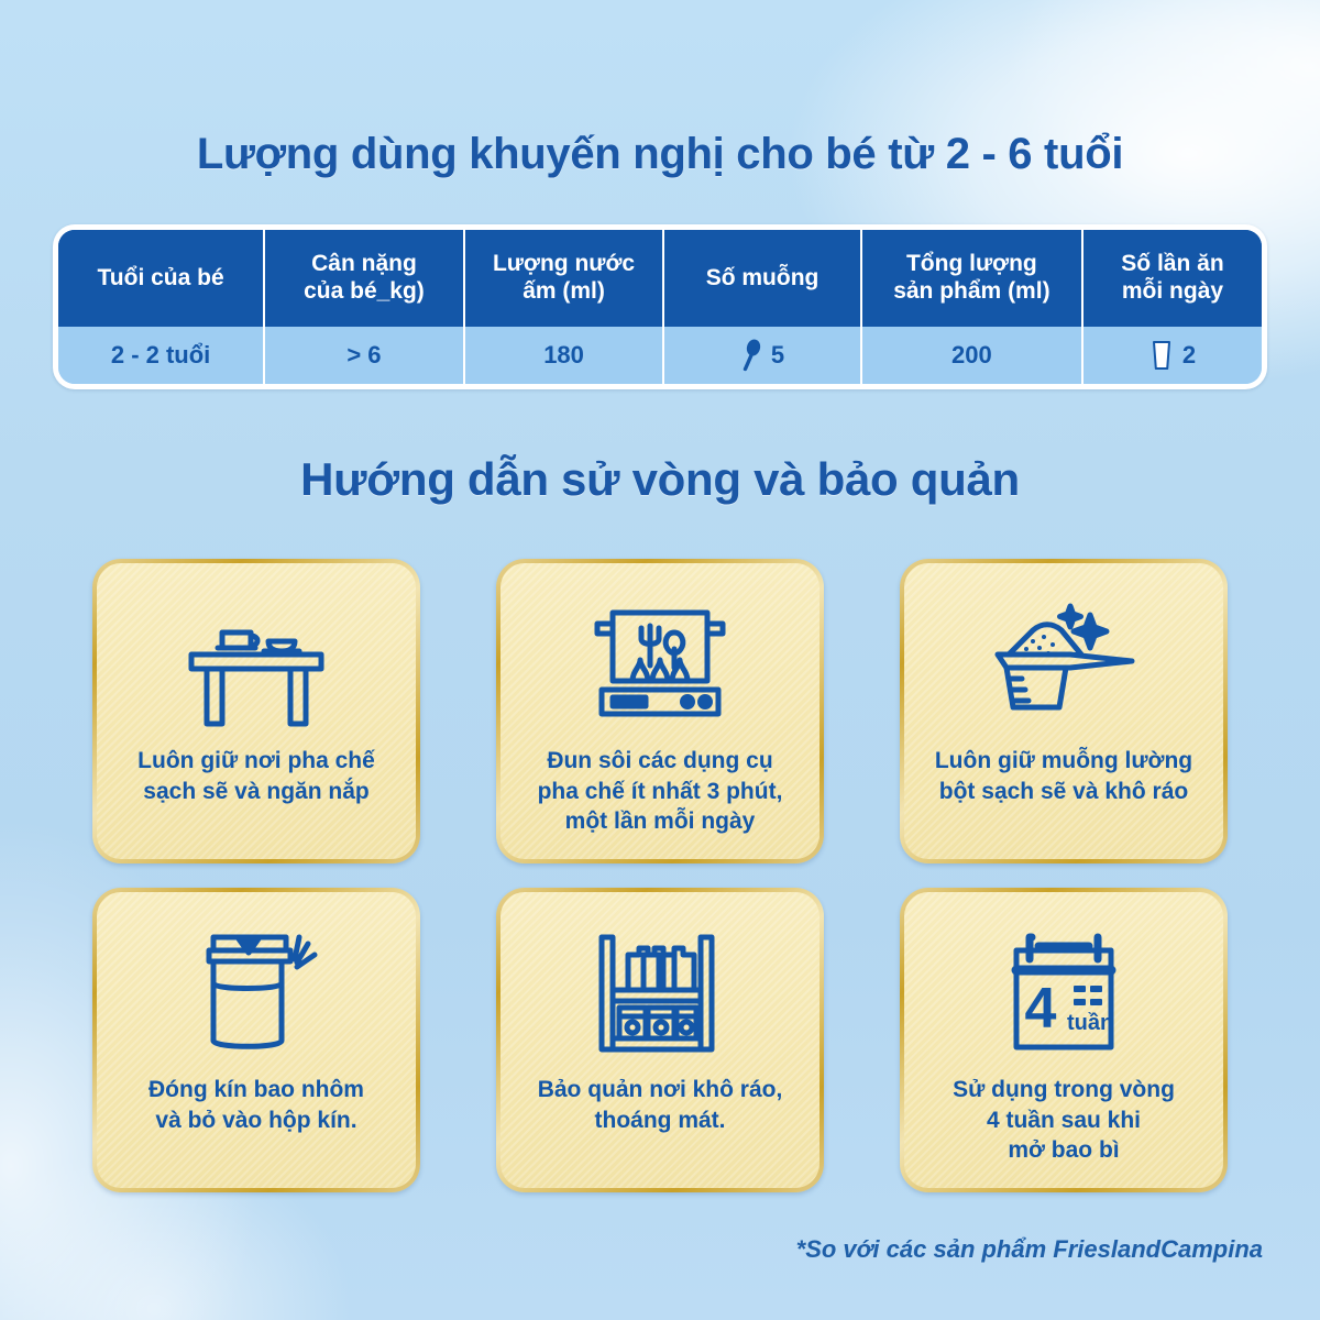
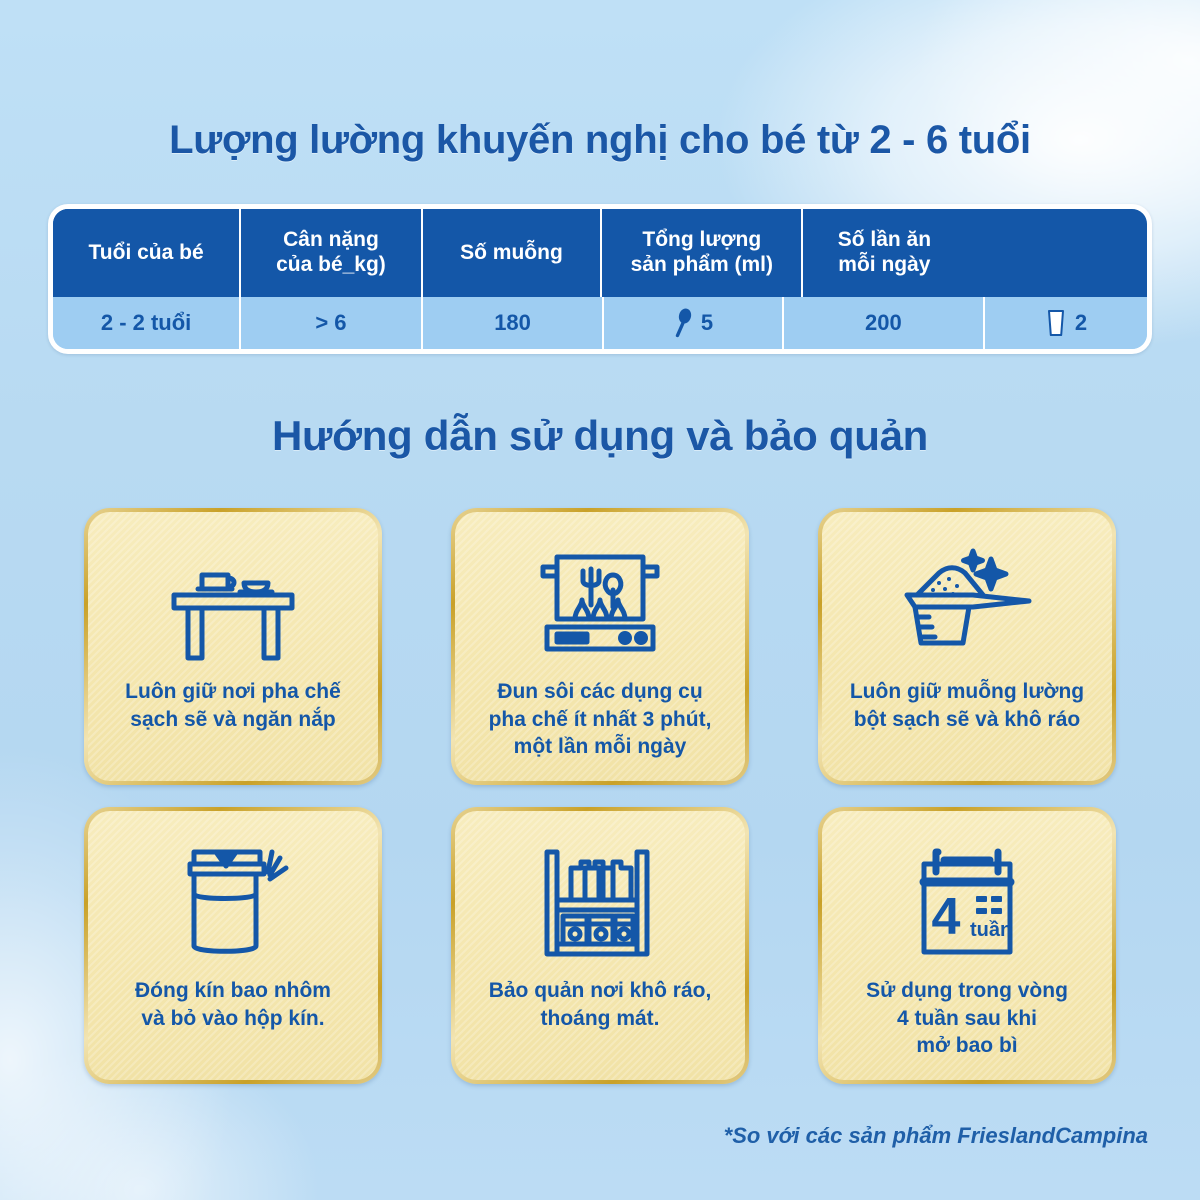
- Lượng dùng khuyến nghị cho bé từ 2 - 6 tuổi
+ Lượng lường khuyến nghị cho bé từ 2 - 6 tuổi
  Tuổi của bé
  Cân nặng
  của bé_kg)
- Lượng nước
- ấm (ml)
  Số muỗng
  Tổng lượng
  sản phẩm (ml)
  Số lần ăn
  mỗi ngày
  2 - 2 tuổi
  > 6
  180
  5
  200
  2
- Hướng dẫn sử vòng và bảo quản
+ Hướng dẫn sử dụng và bảo quản
  Luôn giữ nơi pha chế
  sạch sẽ và ngăn nắp
  Đun sôi các dụng cụ
  pha chế ít nhất 3 phút,
  một lần mỗi ngày
  Luôn giữ muỗng lường
  bột sạch sẽ và khô ráo
  Đóng kín bao nhôm
  và bỏ vào hộp kín.
  Bảo quản nơi khô ráo,
  thoáng mát.
  4
  tuần
  Sử dụng trong vòng
  4 tuần sau khi
  mở bao bì
  *So với các sản phẩm FrieslandCampina
